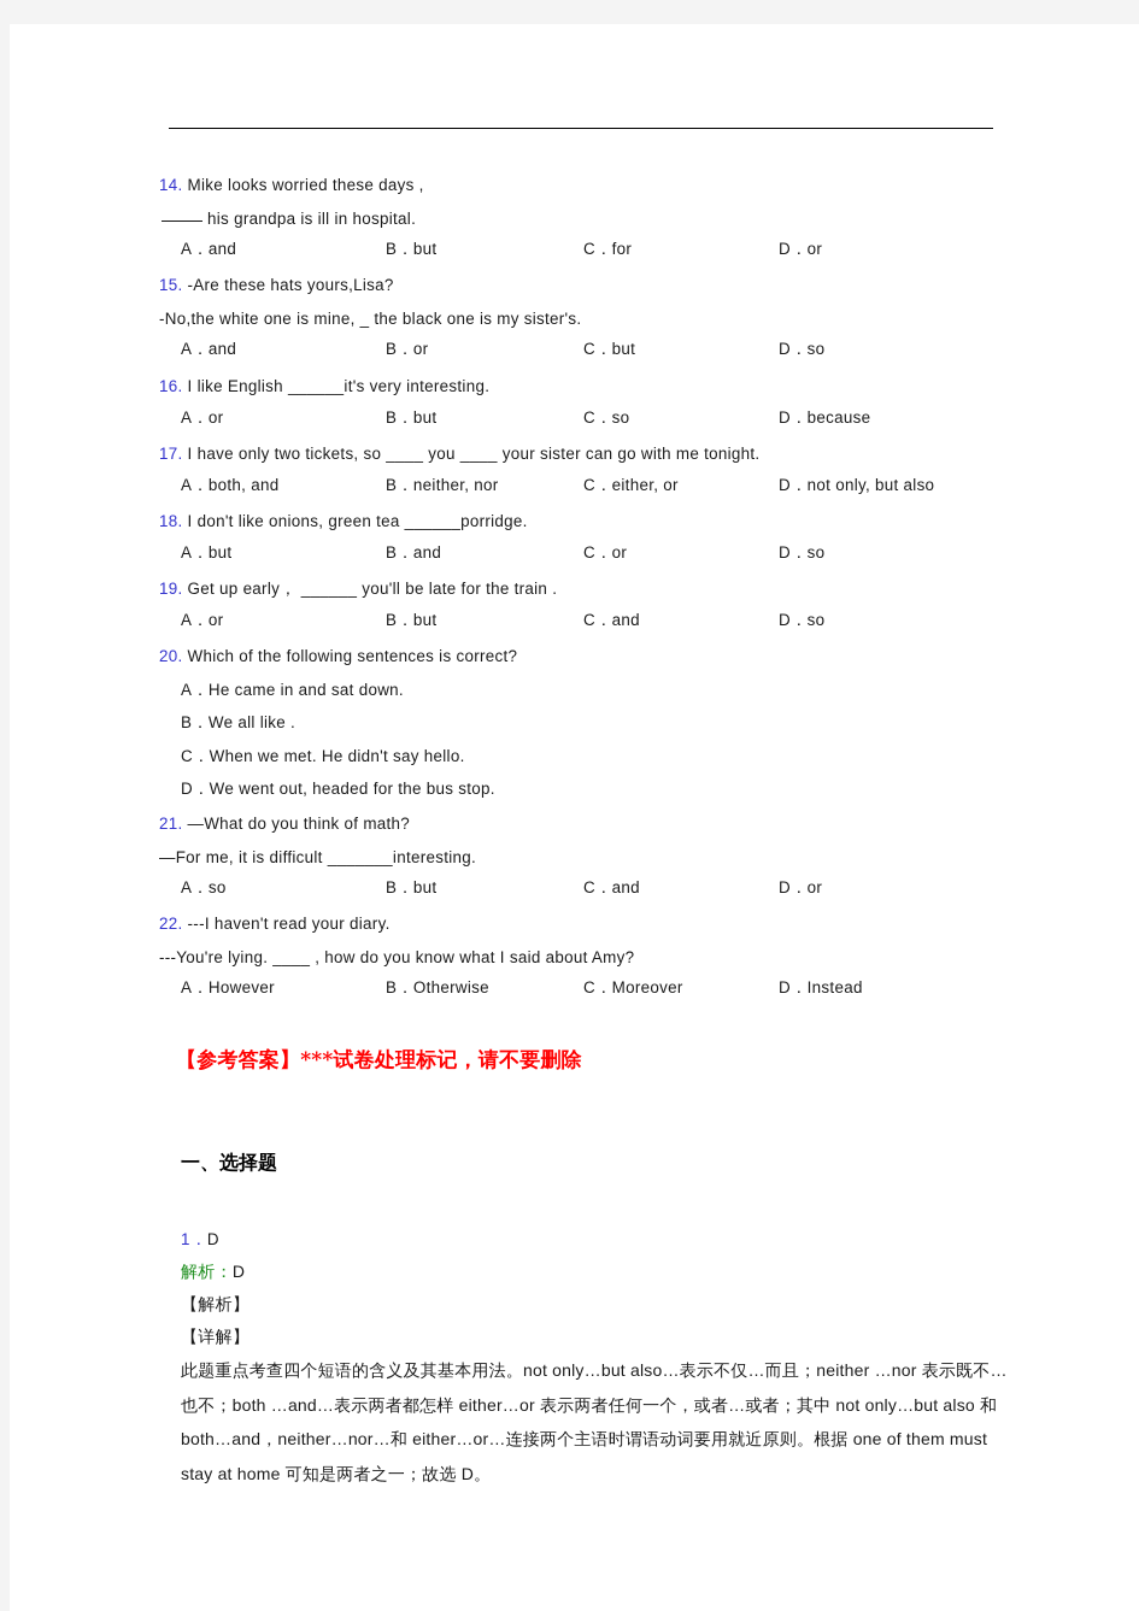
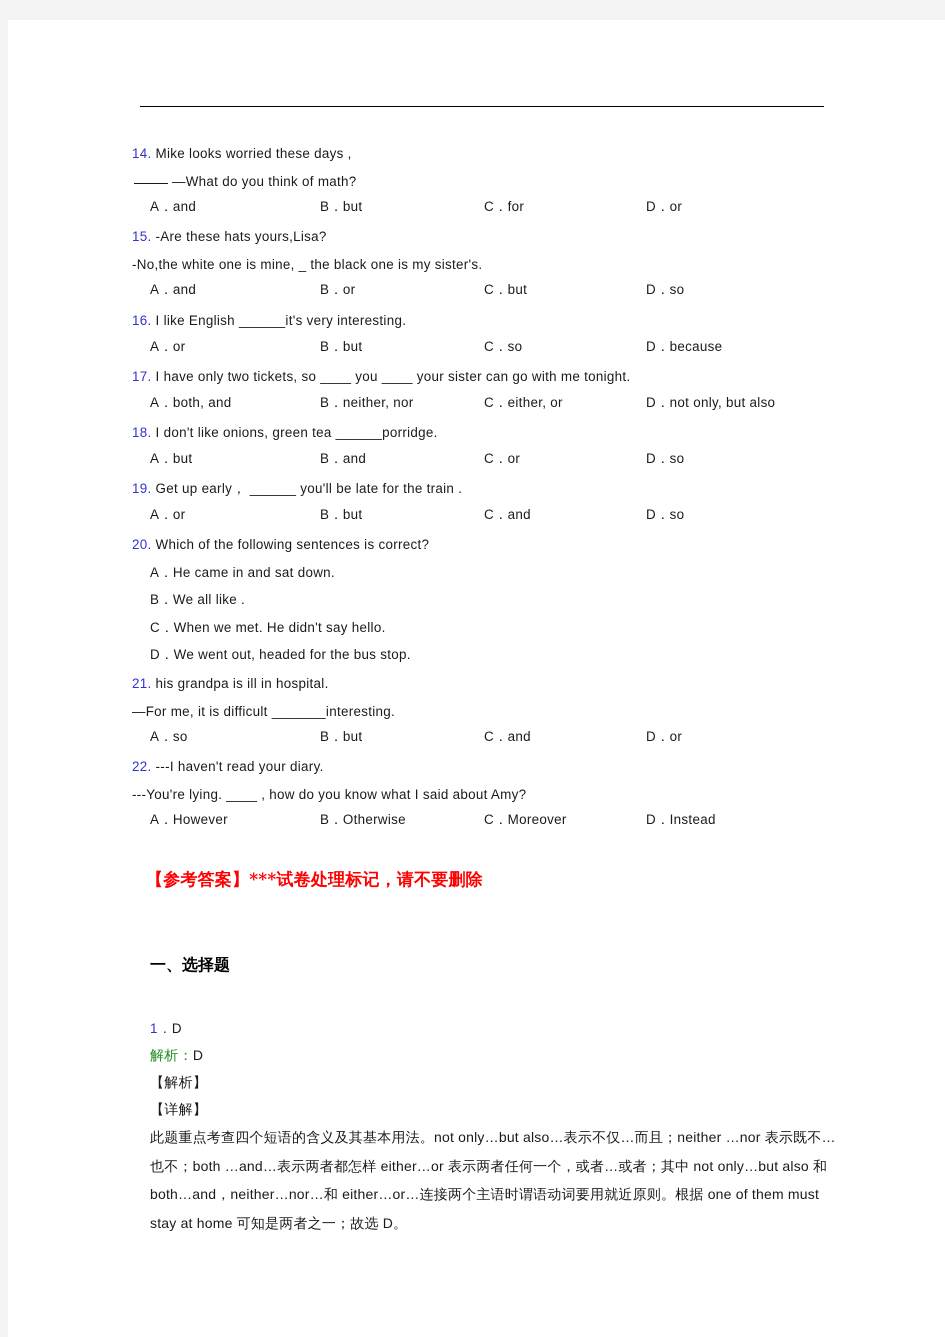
  14. Mike looks worried these days ,
- his grandpa is ill in hospital.
+ —What do you think of math?
  A．and
  B．but
  C．for
  D．or
  15. -Are these hats yours,Lisa?
  -No,the white one is mine, _ the black one is my sister's.
  A．and
  B．or
  C．but
  D．so
  16. I like English ______it's very interesting.
  A．or
  B．but
  C．so
  D．because
  17. I have only two tickets, so ____ you ____ your sister can go with me tonight.
  A．both, and
  B．neither, nor
  C．either, or
  D．not only, but also
  18. I don't like onions, green tea ______porridge.
  A．but
  B．and
  C．or
  D．so
  19. Get up early， ______ you'll be late for the train .
  A．or
  B．but
  C．and
  D．so
  20. Which of the following sentences is correct?
  A．He came in and sat down.
  B．We all like .
  C．When we met. He didn't say hello.
  D．We went out, headed for the bus stop.
- 21. —What do you think of math?
+ 21. his grandpa is ill in hospital.
  —For me, it is difficult _______interesting.
  A．so
  B．but
  C．and
  D．or
  22. ---I haven't read your diary.
  ---You're lying. ____ , how do you know what I said about Amy?
  A．However
  B．Otherwise
  C．Moreover
  D．Instead
  【参考答案】***试卷处理标记，请不要删除
  一、选择题
  1．D
  解析：D
  【解析】
  【详解】
  此题重点考查四个短语的含义及其基本用法。not only…but also…表示不仅…而且；neither …nor 表示既不…也不；both …and…表示两者都怎样 either…or 表示两者任何一个，或者…或者；其中 not only…but also 和 both…and，neither…nor…和 either…or…连接两个主语时谓语动词要用就近原则。根据 one of them must stay at home 可知是两者之一；故选 D。
